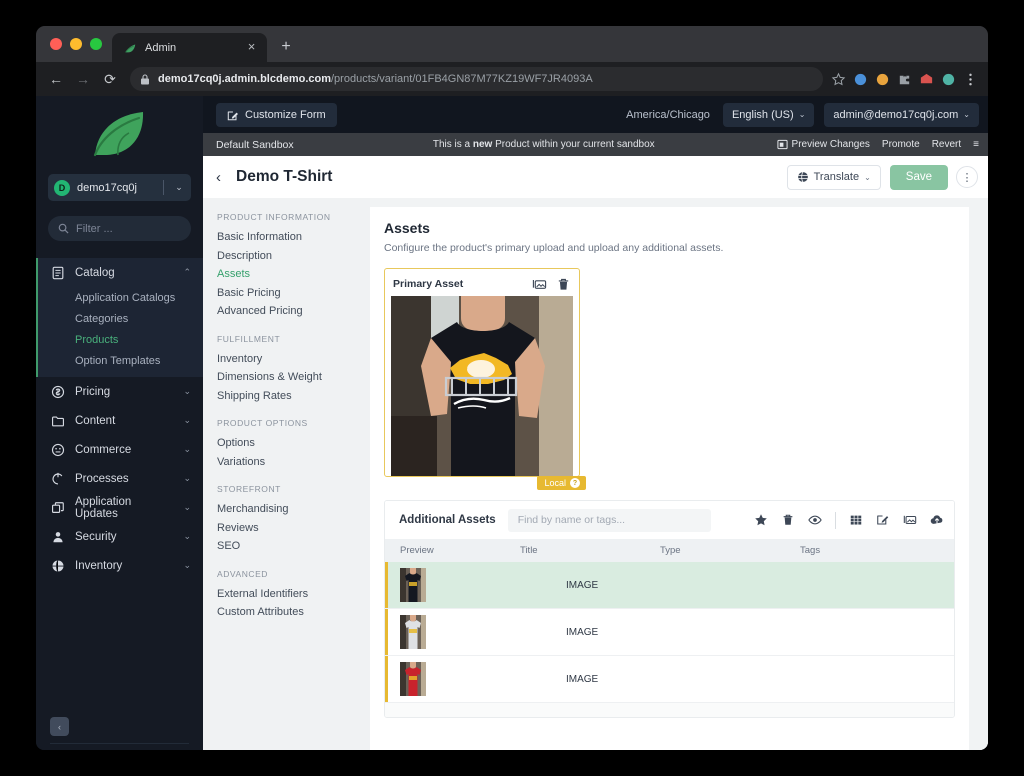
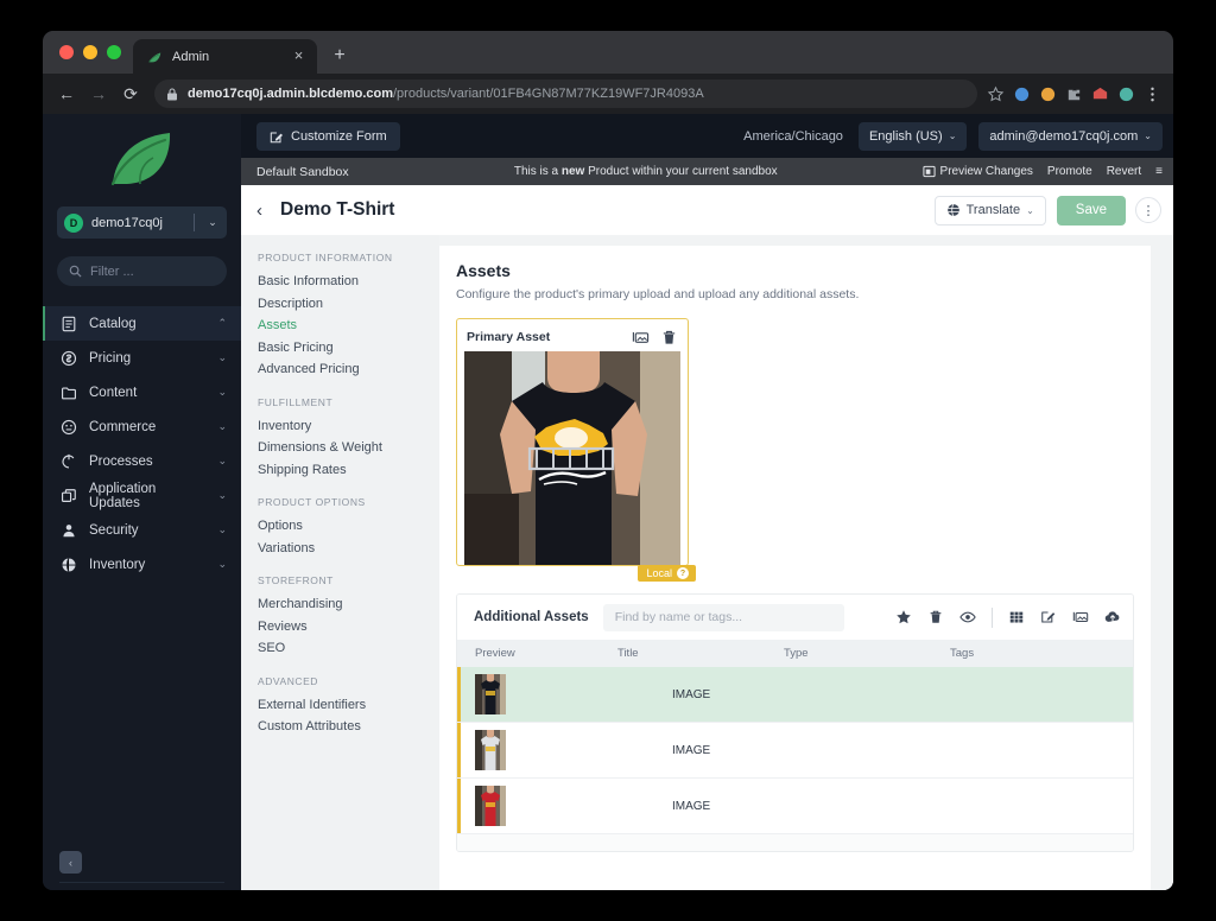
  Admin
  ×
  +
  ←
  →
  ⟳
  demo17cq0j.admin.blcdemo.com/products/variant/01FB4GN87M77KZ19WF7JR4093A
  D
  demo17cq0j
  ⌄
  Filter ...
  Catalog
  ⌃
- Application Catalogs
- Categories
- Products
- Option Templates
  Pricing
  ⌄
  Content
  ⌄
  Commerce
  ⌄
  Processes
  ⌄
  Application Updates
  ⌄
  Security
  ⌄
  Inventory
  ⌄
  ‹
  Customize Form
  America/Chicago
  English (US)
  ⌄
  admin@demo17cq0j.com
  ⌄
  Default Sandbox
  This is a new Product within your current sandbox
  Preview Changes
  Promote
  Revert
  ≡
  ‹
  Demo T-Shirt
  Translate
  ⌄
  Save
  ⋮
  PRODUCT INFORMATION
  Basic Information
  Description
  Assets
  Basic Pricing
  Advanced Pricing
  FULFILLMENT
  Inventory
  Dimensions & Weight
  Shipping Rates
  PRODUCT OPTIONS
  Options
  Variations
  STOREFRONT
  Merchandising
  Reviews
  SEO
  ADVANCED
  External Identifiers
  Custom Attributes
  Assets
  Configure the product's primary upload and upload any additional assets.
  Primary Asset
  Local
  Additional Assets
  Find by name or tags...
  Preview
  Title
  Type
  Tags
  IMAGE
  IMAGE
  IMAGE
